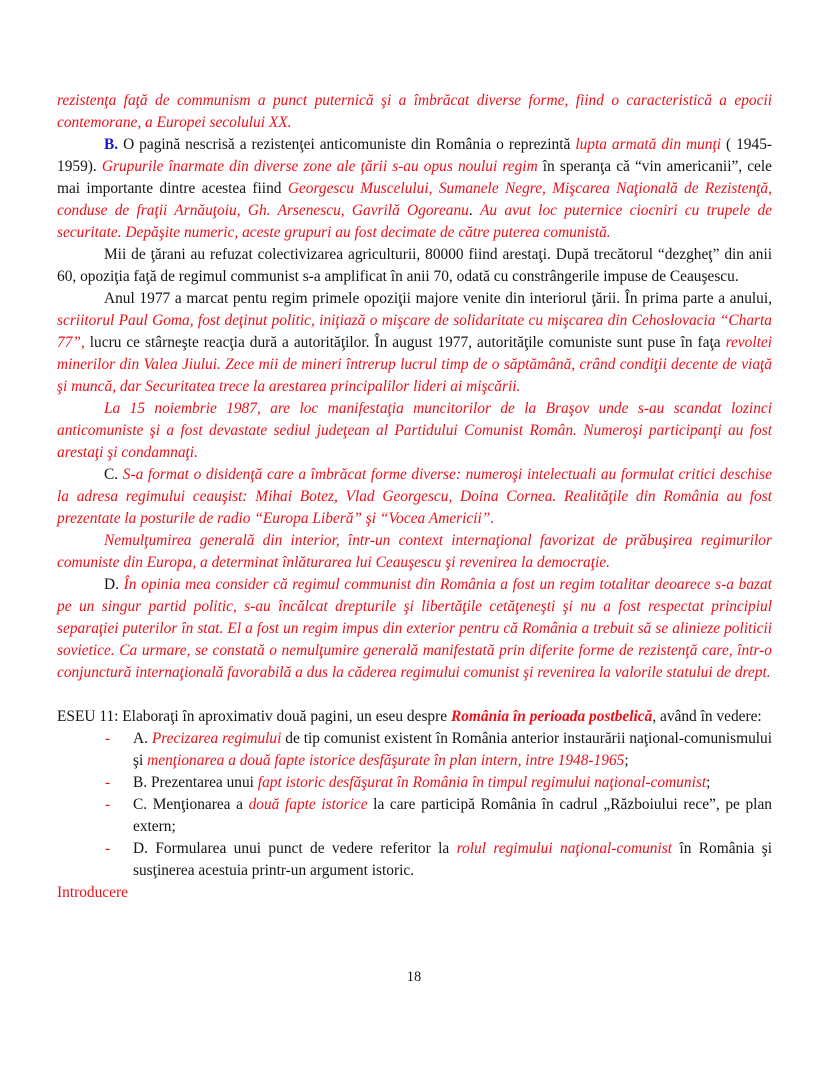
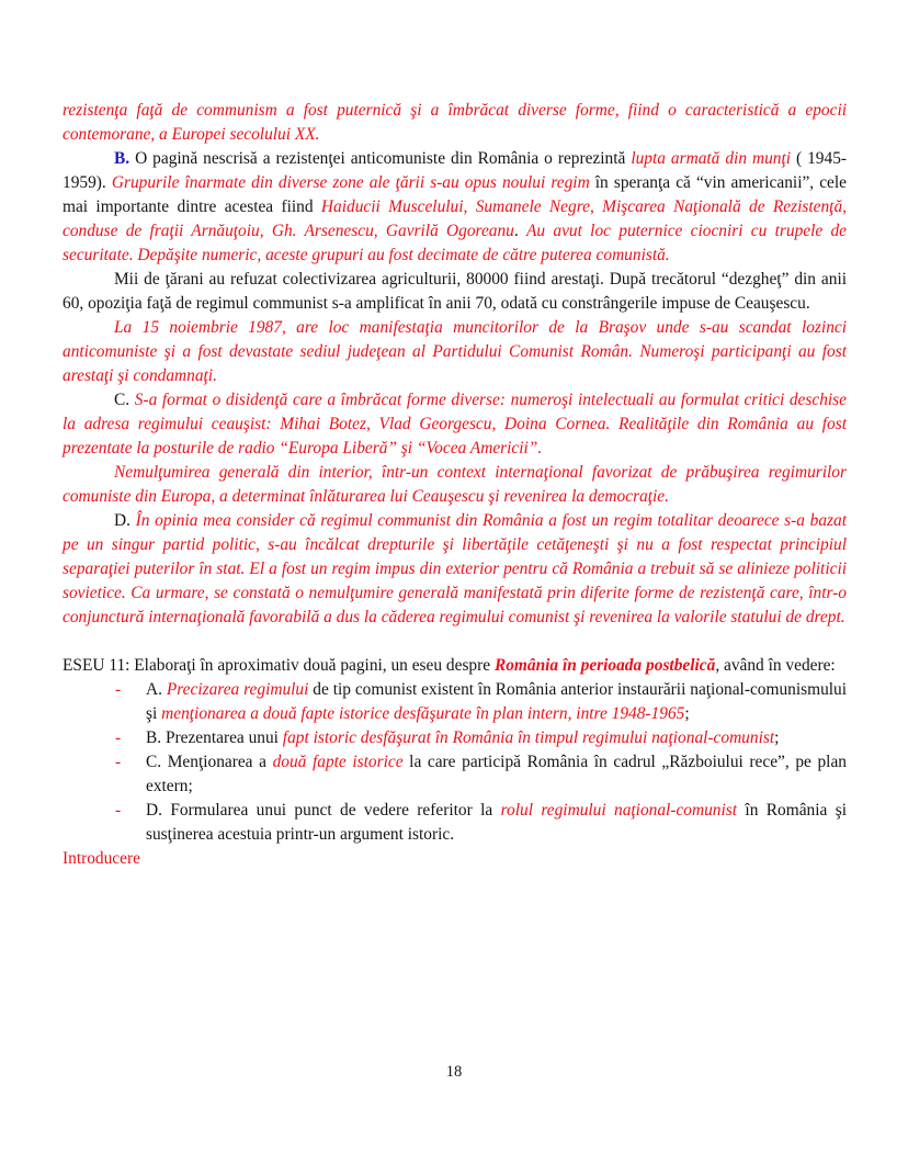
- rezistenţa faţă de communism a punct puternică şi a îmbrăcat diverse forme, fiind o caracteristică a epocii contemorane, a Europei secolului XX.
+ rezistenţa faţă de communism a fost puternică şi a îmbrăcat diverse forme, fiind o caracteristică a epocii contemorane, a Europei secolului XX.
- B. O pagină nescrisă a rezistenţei anticomuniste din România o reprezintă lupta armată din munţi ( 1945-1959). Grupurile înarmate din diverse zone ale ţării s-au opus noului regim în speranţa că “vin americanii”, cele mai importante dintre acestea fiind Georgescu Muscelului, Sumanele Negre, Mişcarea Naţională de Rezistenţă, conduse de fraţii Arnăuţoiu, Gh. Arsenescu, Gavrilă Ogoreanu. Au avut loc puternice ciocniri cu trupele de securitate. Depăşite numeric, aceste grupuri au fost decimate de către puterea comunistă.
+ B. O pagină nescrisă a rezistenţei anticomuniste din România o reprezintă lupta armată din munţi ( 1945-1959). Grupurile înarmate din diverse zone ale ţării s-au opus noului regim în speranţa că “vin americanii”, cele mai importante dintre acestea fiind Haiducii Muscelului, Sumanele Negre, Mişcarea Naţională de Rezistenţă, conduse de fraţii Arnăuţoiu, Gh. Arsenescu, Gavrilă Ogoreanu. Au avut loc puternice ciocniri cu trupele de securitate. Depăşite numeric, aceste grupuri au fost decimate de către puterea comunistă.
  Mii de ţărani au refuzat colectivizarea agriculturii, 80000 fiind arestaţi. După trecătorul “dezgheţ” din anii 60, opoziţia faţă de regimul communist s-a amplificat în anii 70, odată cu constrângerile impuse de Ceauşescu.
- Anul 1977 a marcat pentu regim primele opoziţii majore venite din interiorul ţării. În prima parte a anului, scriitorul Paul Goma, fost deţinut politic, iniţiază o mişcare de solidaritate cu mişcarea din Cehoslovacia “Charta 77”, lucru ce stârneşte reacţia dură a autorităţilor. În august 1977, autorităţile comuniste sunt puse în faţa revoltei minerilor din Valea Jiului. Zece mii de mineri întrerup lucrul timp de o săptămână, crând condiţii decente de viaţă şi muncă, dar Securitatea trece la arestarea principalilor lideri ai mişcării.
  La 15 noiembrie 1987, are loc manifestaţia muncitorilor de la Braşov unde s-au scandat lozinci anticomuniste şi a fost devastate sediul judeţean al Partidului Comunist Român. Numeroşi participanţi au fost arestaţi şi condamnaţi.
  C. S-a format o disidenţă care a îmbrăcat forme diverse: numeroşi intelectuali au formulat critici deschise la adresa regimului ceauşist: Mihai Botez, Vlad Georgescu, Doina Cornea. Realităţile din România au fost prezentate la posturile de radio “Europa Liberă” şi “Vocea Americii”.
  Nemulţumirea generală din interior, într-un context internaţional favorizat de prăbuşirea regimurilor comuniste din Europa, a determinat înlăturarea lui Ceauşescu şi revenirea la democraţie.
  D. În opinia mea consider că regimul communist din România a fost un regim totalitar deoarece s-a bazat pe un singur partid politic, s-au încălcat drepturile şi libertăţile cetăţeneşti şi nu a fost respectat principiul separaţiei puterilor în stat. El a fost un regim impus din exterior pentru că România a trebuit să se alinieze politicii sovietice. Ca urmare, se constată o nemulţumire generală manifestată prin diferite forme de rezistenţă care, într-o conjunctură internaţională favorabilă a dus la căderea regimului comunist şi revenirea la valorile statului de drept.
  ESEU 11: Elaboraţi în aproximativ două pagini, un eseu despre România în perioada postbelică, având în vedere:
  -
  A. Precizarea regimului de tip comunist existent în România anterior instaurării naţional-comunismului şi menţionarea a două fapte istorice desfăşurate în plan intern, intre 1948-1965;
  -
  B. Prezentarea unui fapt istoric desfăşurat în România în timpul regimului naţional-comunist;
  -
  C. Menţionarea a două fapte istorice la care participă România în cadrul „Războiului rece”, pe plan extern;
  -
  D. Formularea unui punct de vedere referitor la rolul regimului naţional-comunist în România şi susţinerea acestuia printr-un argument istoric.
  Introducere
  18
